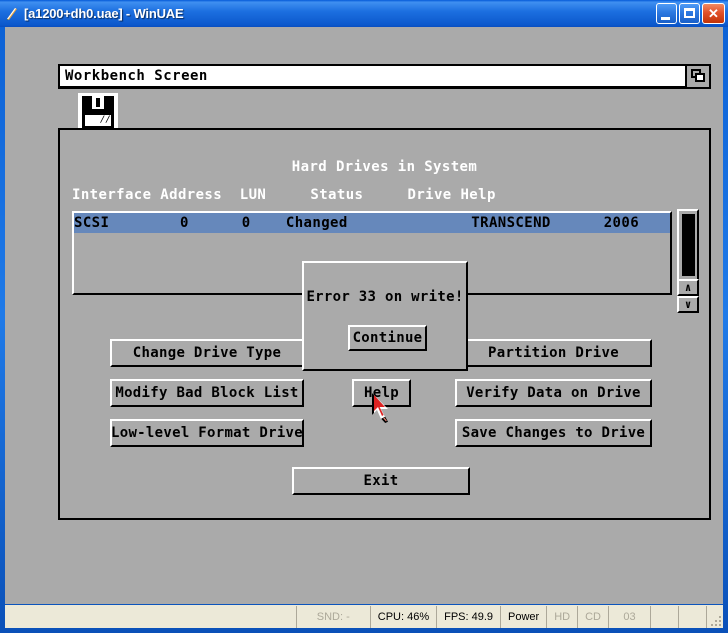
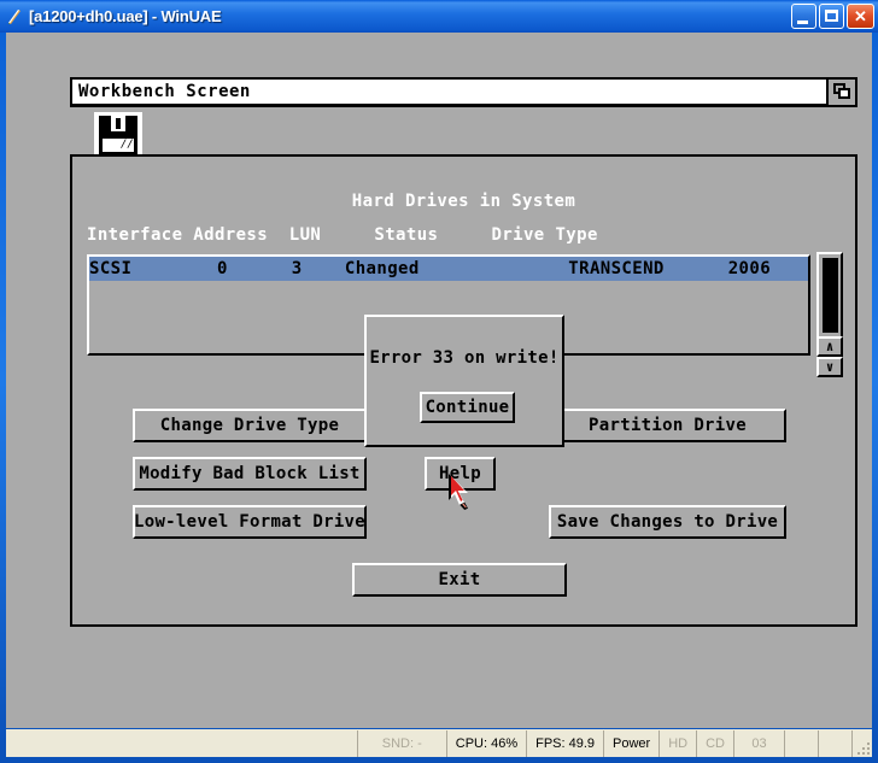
  [a1200+dh0.uae] - WinUAE
  ✕
  Workbench Screen
  //
  Hard Drives in System
- Interface Address LUN Status Drive Help
+ Interface Address LUN Status Drive Type
- SCSI 0 0 Changed TRANSCEND 2006
+ SCSI 0 3 Changed TRANSCEND 2006
  ∧
  ∨
  Change Drive Type
  Partition Drive
  Modify Bad Block List
  Help
- Verify Data on Drive
  Low-level Format Drive
  Save Changes to Drive
  Exit
  Error 33 on write!
  Continue
  SND: -
  CPU: 46%
  FPS: 49.9
  Power
  HD
  CD
  03
